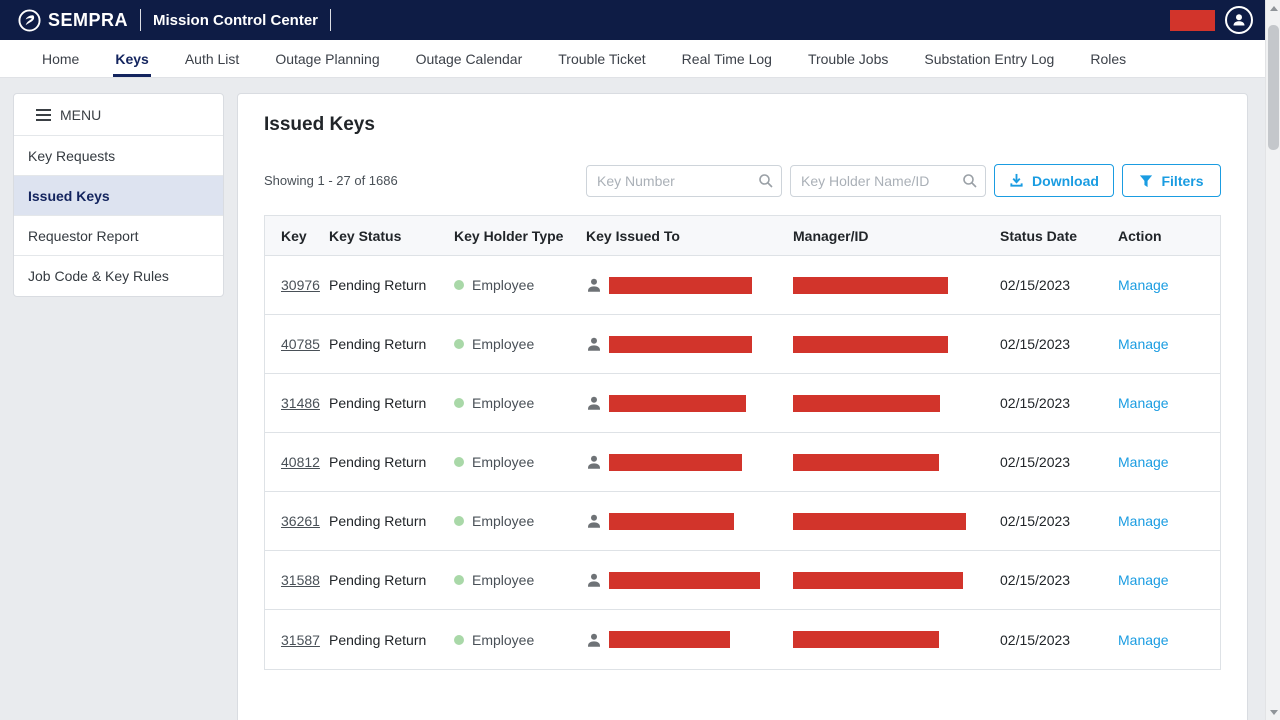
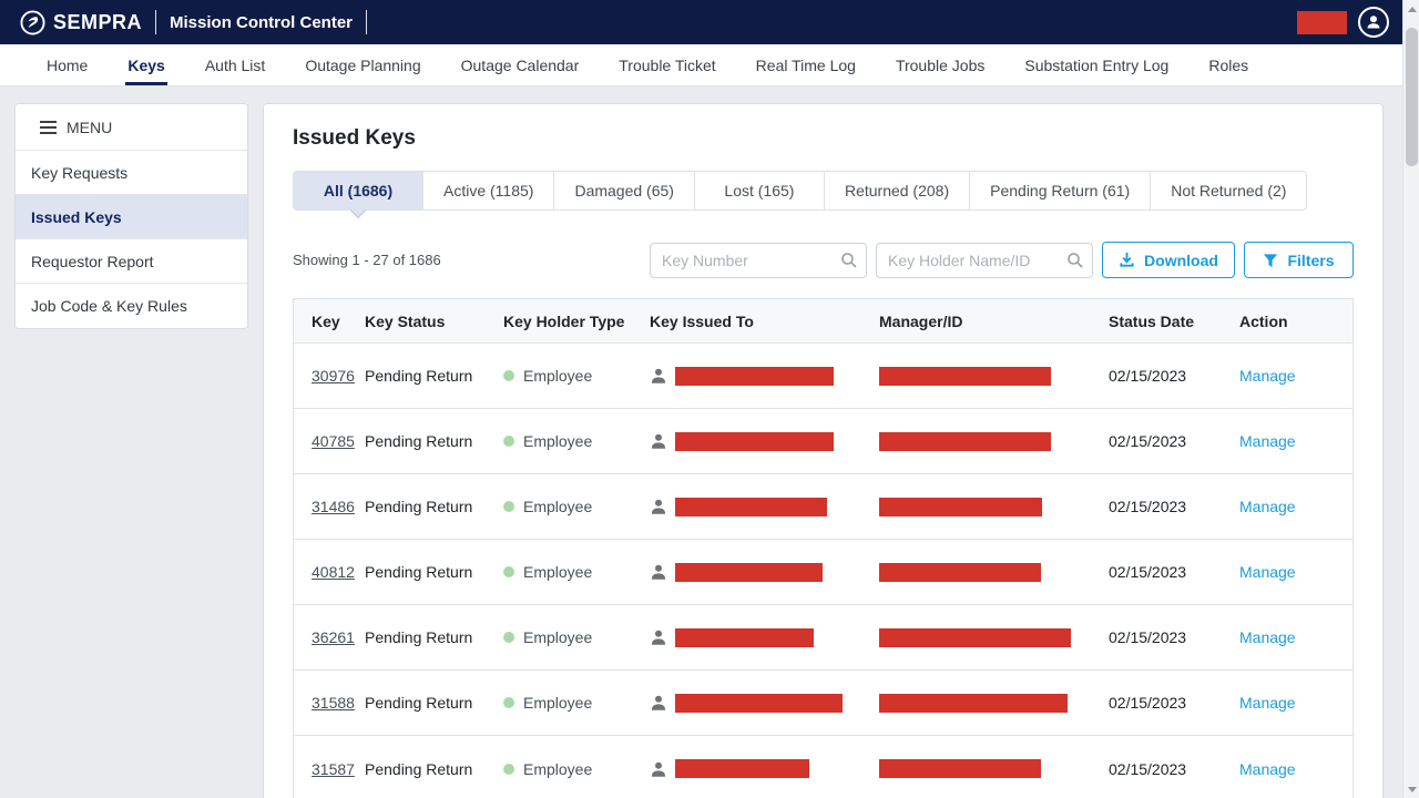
  SEMPRA
  Mission Control Center
  Home
  Keys
  Auth List
  Outage Planning
  Outage Calendar
  Trouble Ticket
  Real Time Log
  Trouble Jobs
  Substation Entry Log
  Roles
  MENU
  Key Requests
  Issued Keys
  Requestor Report
  Job Code & Key Rules
  Issued Keys
+ All (1686)
+ Active (1185)
+ Damaged (65)
+ Lost (165)
+ Returned (208)
+ Pending Return (61)
+ Not Returned (2)
  Showing 1 - 27 of 1686
  Key Number
  Key Holder Name/ID
  Download
  Filters
  Key
  Key Status
  Key Holder Type
  Key Issued To
  Manager/ID
  Status Date
  Action
  30976
  Pending Return
  Employee
  02/15/2023
  Manage
  40785
  Pending Return
  Employee
  02/15/2023
  Manage
  31486
  Pending Return
  Employee
  02/15/2023
  Manage
  40812
  Pending Return
  Employee
  02/15/2023
  Manage
  36261
  Pending Return
  Employee
  02/15/2023
  Manage
  31588
  Pending Return
  Employee
  02/15/2023
  Manage
  31587
  Pending Return
  Employee
  02/15/2023
  Manage
